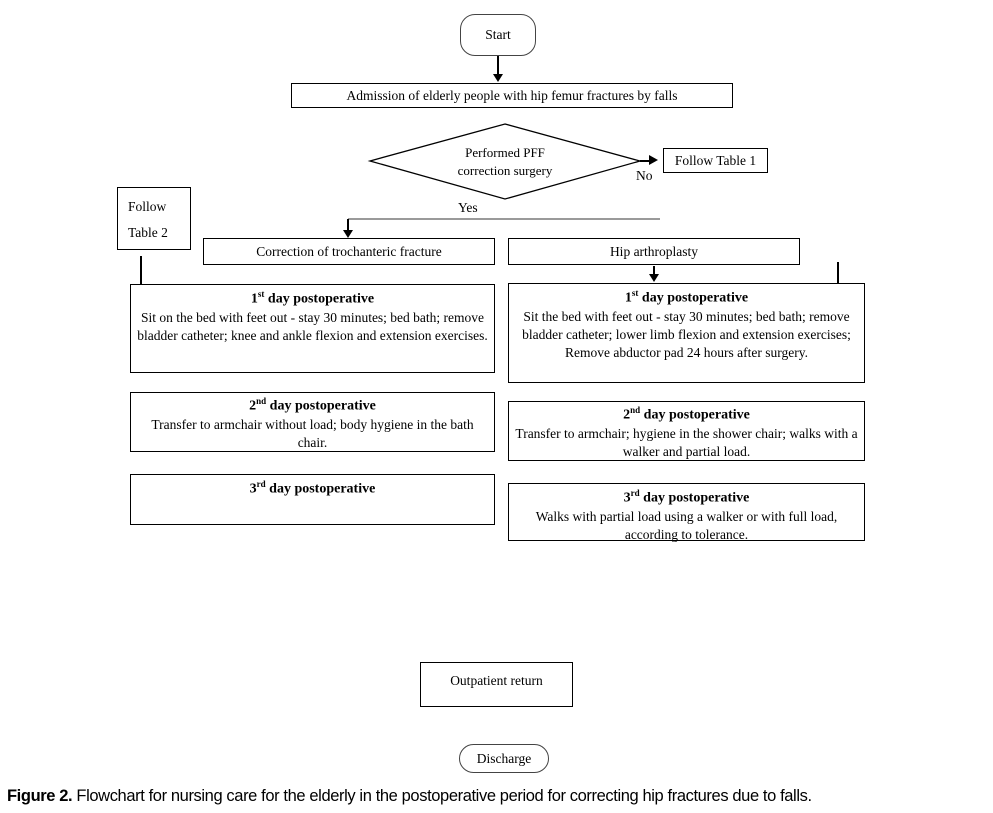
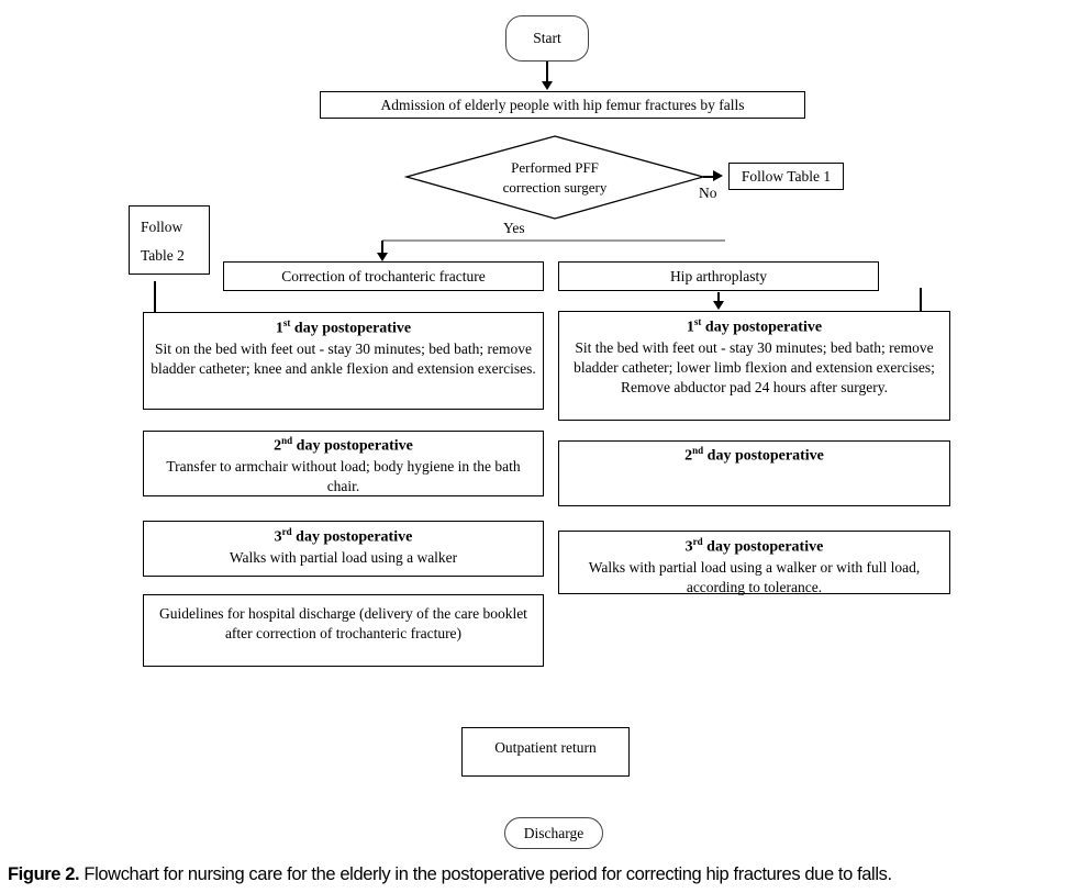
  Start
  Admission of elderly people with hip femur fractures by falls
  Performed PFF
  correction surgery
  No
  Follow Table 1
  Yes
  Follow
  Table 2
  Correction of trochanteric fracture
  Hip arthroplasty
  1st day postoperative
  Sit on the bed with feet out - stay 30 minutes; bed bath; remove bladder catheter; knee and ankle flexion and extension exercises.
  2nd day postoperative
  Transfer to armchair without load; body hygiene in the bath chair.
  3rd day postoperative
+ Walks with partial load using a walker
+ Guidelines for hospital discharge (delivery of the care booklet after correction of trochanteric fracture)
  1st day postoperative
  Sit the bed with feet out - stay 30 minutes; bed bath; remove bladder catheter; lower limb flexion and extension exercises; Remove abductor pad 24 hours after surgery.
  2nd day postoperative
- Transfer to armchair; hygiene in the shower chair; walks with a walker and partial load.
  3rd day postoperative
  Walks with partial load using a walker or with full load, according to tolerance.
  Outpatient return
  Discharge
  Figure 2. Flowchart for nursing care for the elderly in the postoperative period for correcting hip fractures due to falls.
